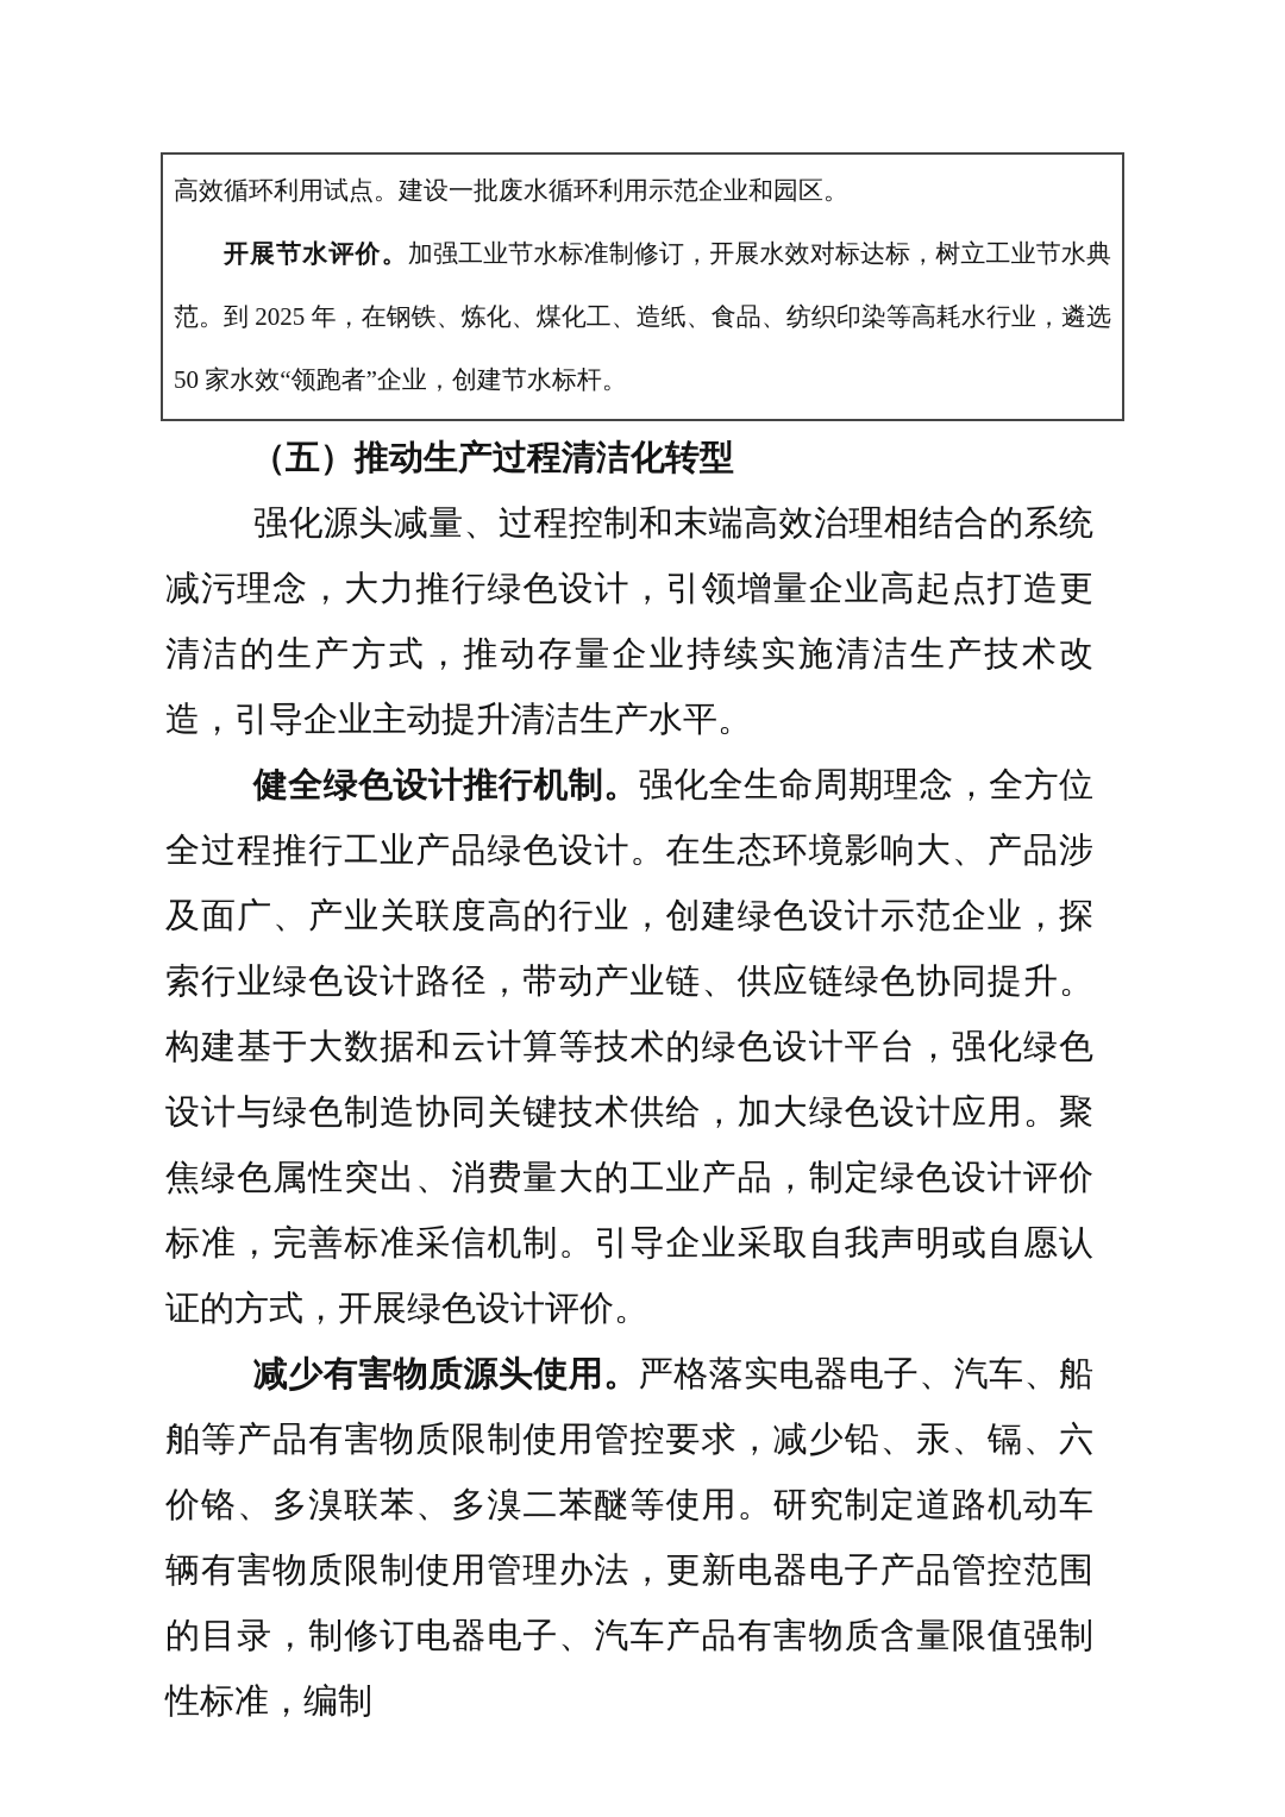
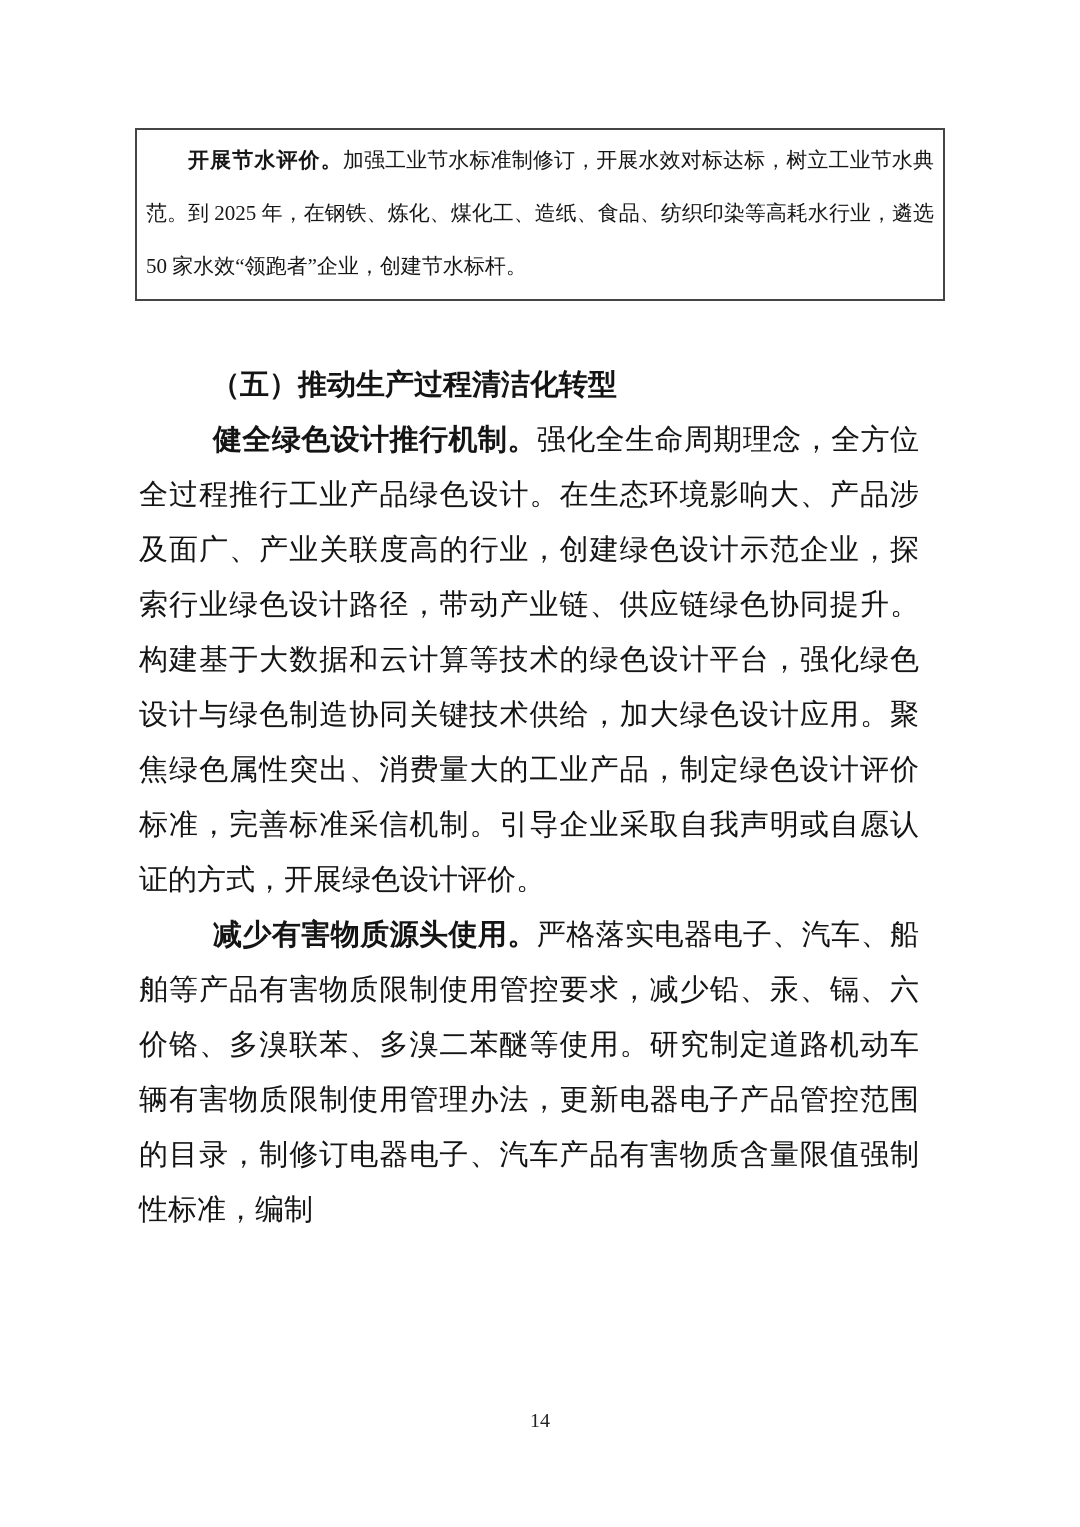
- 高效循环利用试点。建设一批废水循环利用示范企业和园区。
  开展节水评价。加强工业节水标准制修订，开展水效对标达标，树立工业节水典范。到 2025 年，在钢铁、炼化、煤化工、造纸、食品、纺织印染等高耗水行业，遴选 50 家水效“领跑者”企业，创建节水标杆。
  （五）推动生产过程清洁化转型
- 强化源头减量、过程控制和末端高效治理相结合的系统减污理念，大力推行绿色设计，引领增量企业高起点打造更清洁的生产方式，推动存量企业持续实施清洁生产技术改造，引导企业主动提升清洁生产水平。
  健全绿色设计推行机制。强化全生命周期理念，全方位全过程推行工业产品绿色设计。在生态环境影响大、产品涉及面广、产业关联度高的行业，创建绿色设计示范企业，探索行业绿色设计路径，带动产业链、供应链绿色协同提升。构建基于大数据和云计算等技术的绿色设计平台，强化绿色设计与绿色制造协同关键技术供给，加大绿色设计应用。聚焦绿色属性突出、消费量大的工业产品，制定绿色设计评价标准，完善标准采信机制。引导企业采取自我声明或自愿认证的方式，开展绿色设计评价。
  减少有害物质源头使用。严格落实电器电子、汽车、船舶等产品有害物质限制使用管控要求，减少铅、汞、镉、六价铬、多溴联苯、多溴二苯醚等使用。研究制定道路机动车辆有害物质限制使用管理办法，更新电器电子产品管控范围的目录，制修订电器电子、汽车产品有害物质含量限值强制性标准，编制
+ 14
